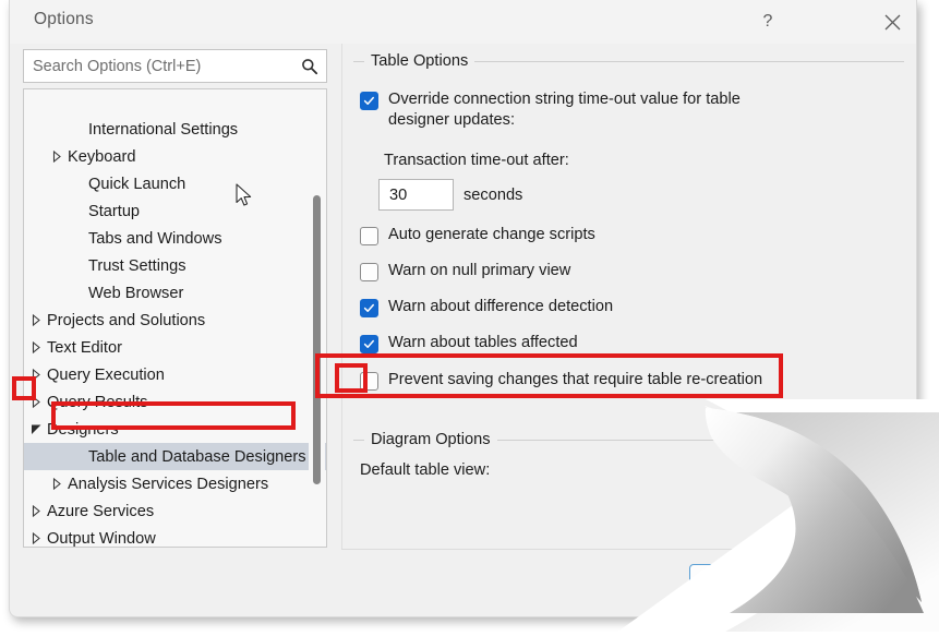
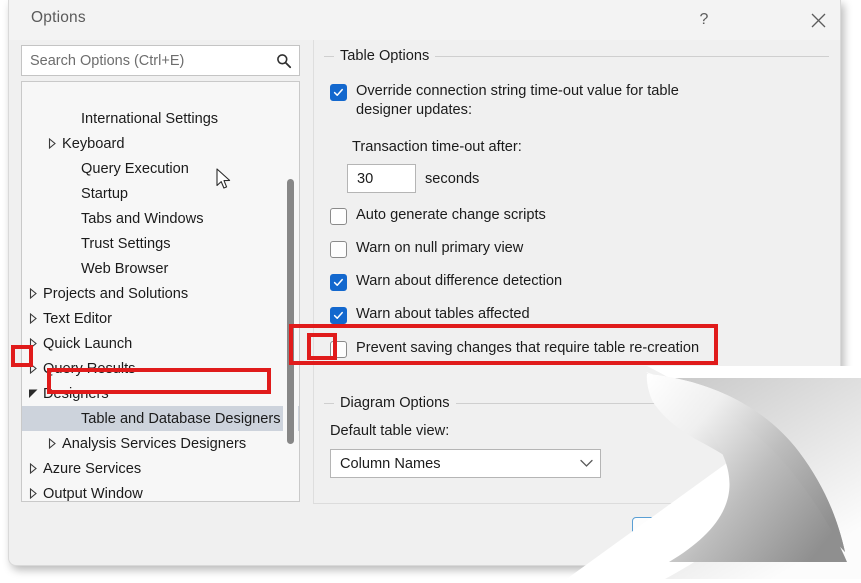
  Options
  ?
  Search Options (Ctrl+E)
  International Settings
  Keyboard
- Quick Launch
+ Query Execution
  Startup
  Tabs and Windows
  Trust Settings
  Web Browser
  Projects and Solutions
  Text Editor
- Query Execution
+ Quick Launch
  Query Results
  Designers
  Table and Database Designers
  Analysis Services Designers
  Azure Services
  Output Window
  Table Options
  Override connection string time-out value for table designer updates:
  Transaction time-out after:
  30
  seconds
  Auto generate change scripts
  Warn on null primary view
  Warn about difference detection
  Warn about tables affected
  Prevent saving changes that require table re-creation
  Diagram Options
  Default table view:
+ Column Names
